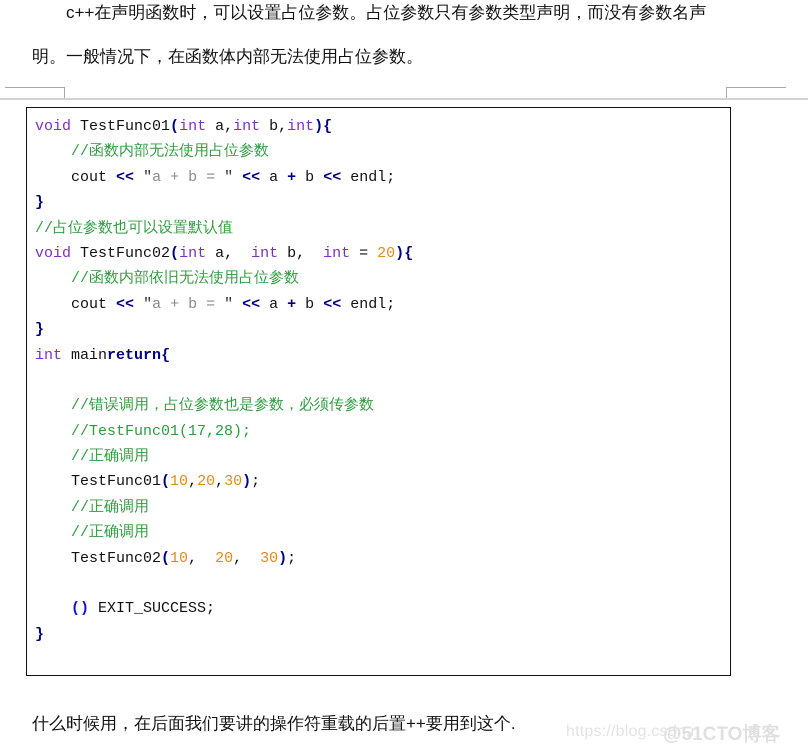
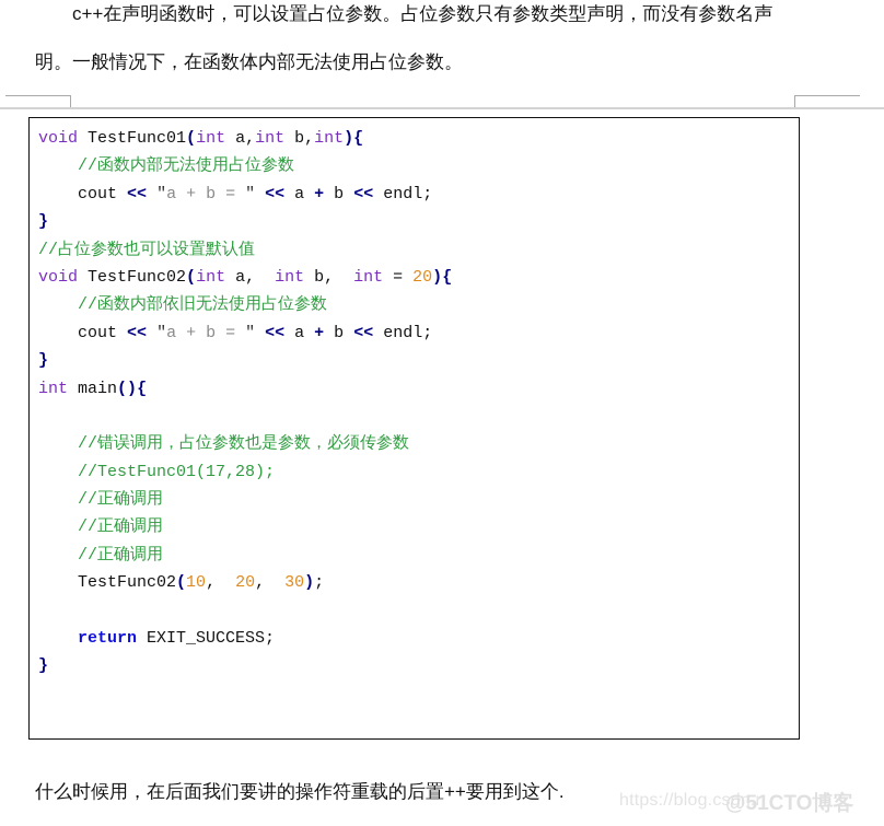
  c++在声明函数时，可以设置占位参数。占位参数只有参数类型声明，而没有参数名声
  明。一般情况下，在函数体内部无法使用占位参数。
  void TestFunc01(int a,int b,int){
  //函数内部无法使用占位参数
  cout << "a + b = " << a + b << endl;
  }
  //占位参数也可以设置默认值
  void TestFunc02(int a, int b, int = 20){
  //函数内部依旧无法使用占位参数
  cout << "a + b = " << a + b << endl;
  }
- int mainreturn{
+ int main(){
  //错误调用，占位参数也是参数，必须传参数
  //TestFunc01(17,28);
  //正确调用
- TestFunc01(10,20,30);
  //正确调用
  //正确调用
  TestFunc02(10, 20, 30);
- () EXIT_SUCCESS;
+ return EXIT_SUCCESS;
  }
  什么时候用，在后面我们要讲的操作符重载的后置++要用到这个.
  https://blog.csdn.n
  @51CTO博客
